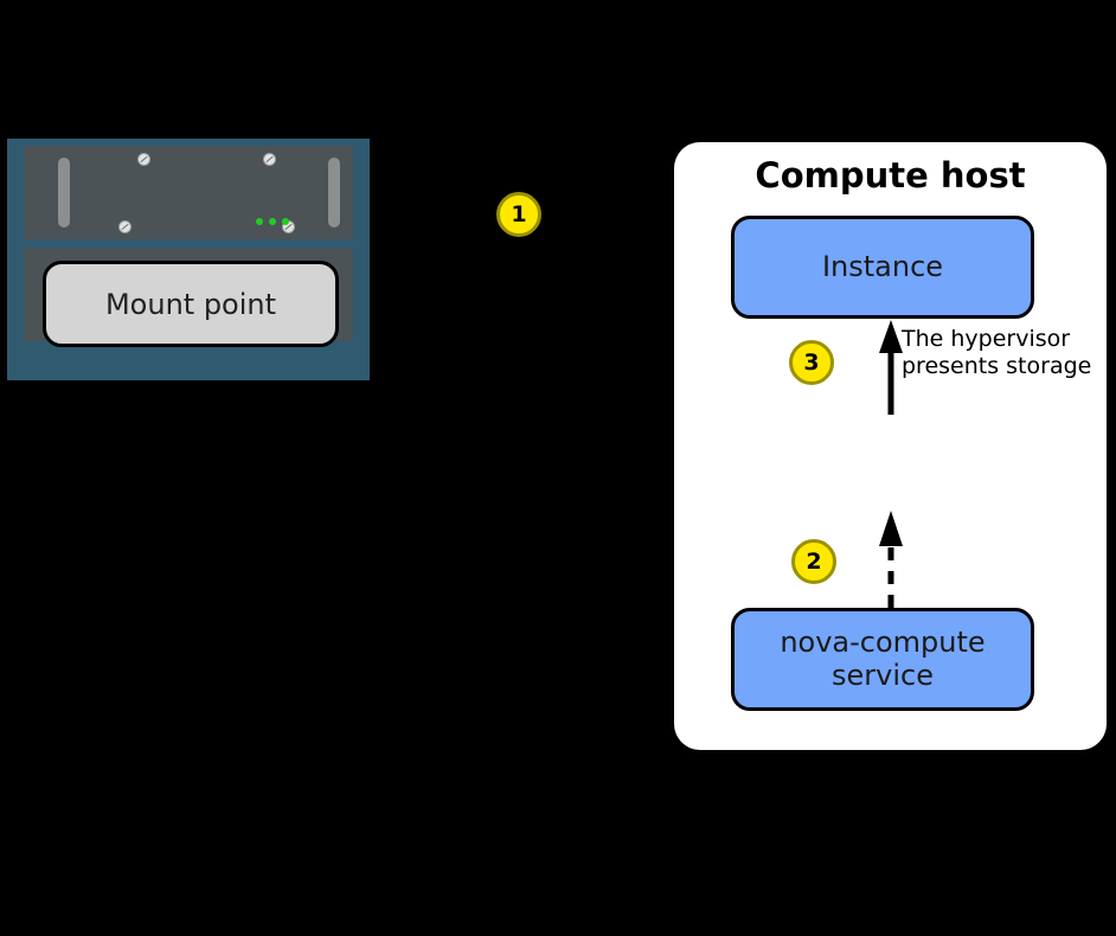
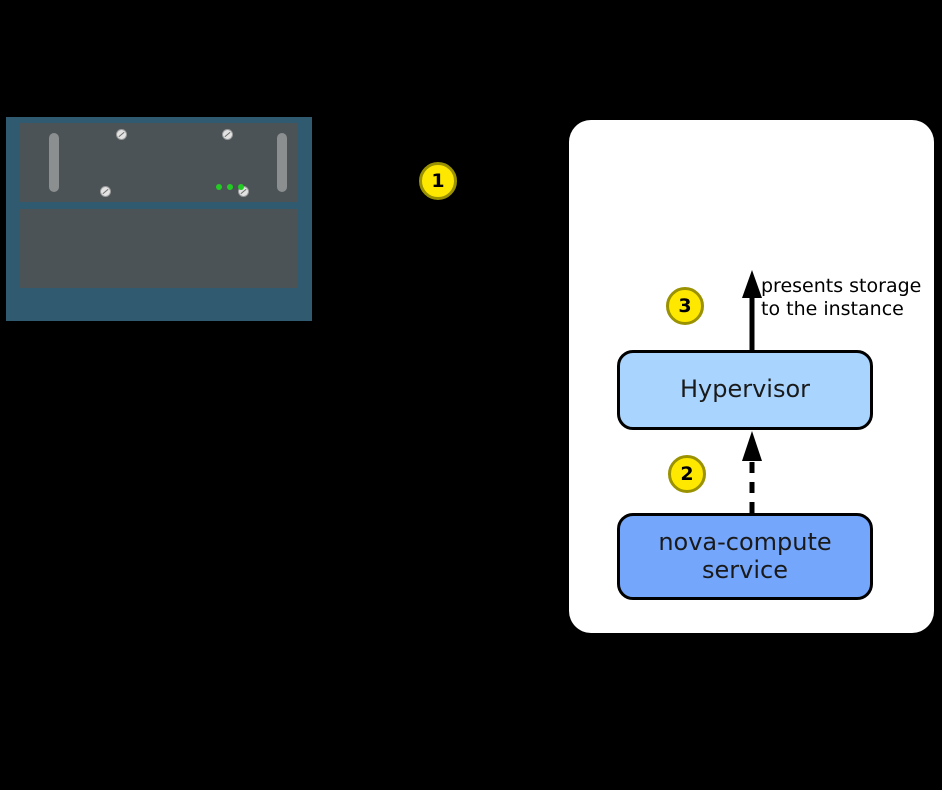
- Mount point
  1
- Compute host
- Instance
- The hypervisor
  presents storage
+ to the instance
+ Hypervisor
  nova-compute
  service
  3
  2
